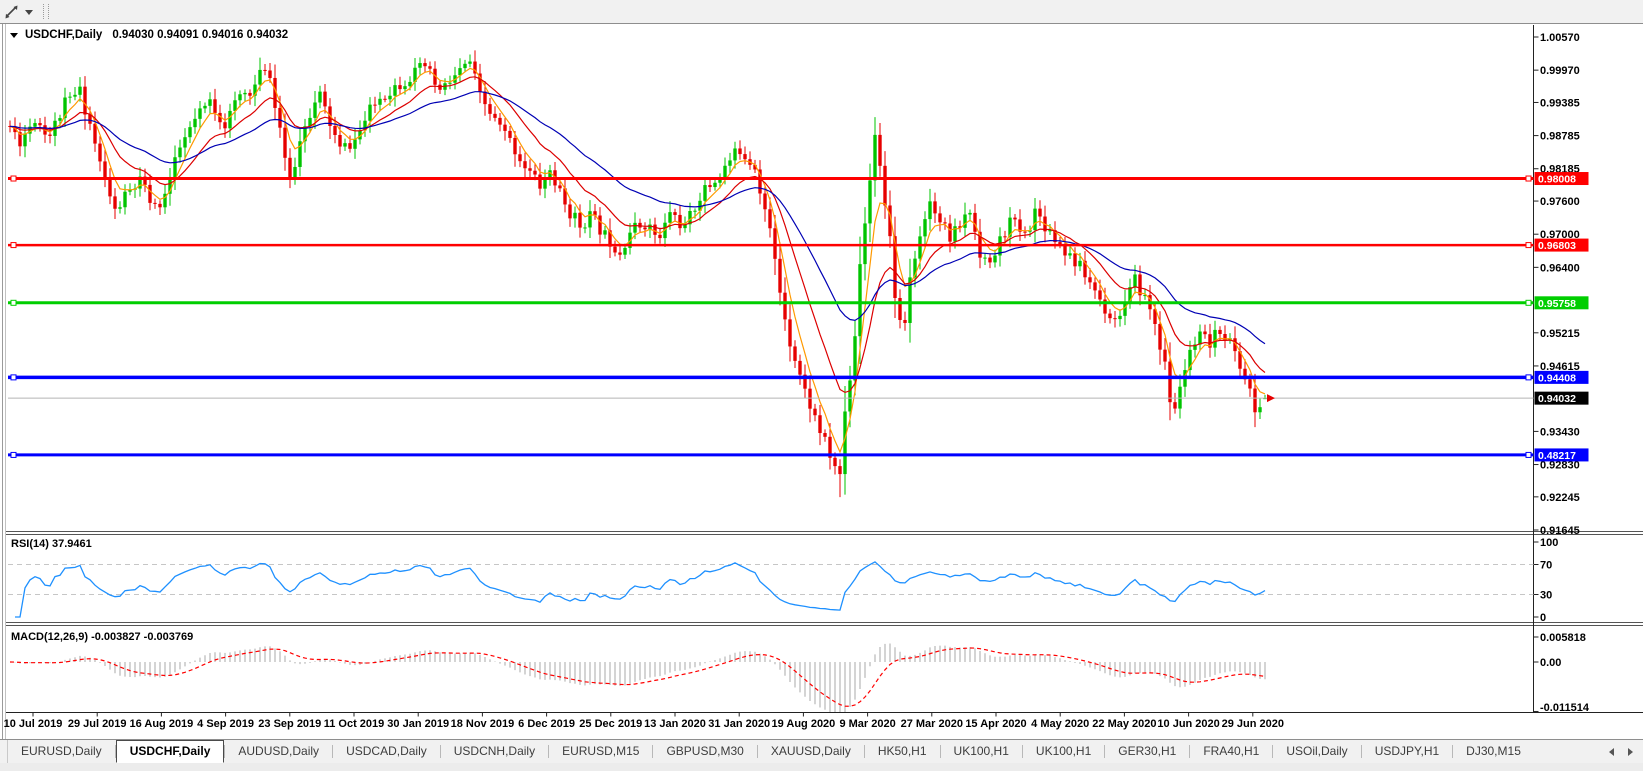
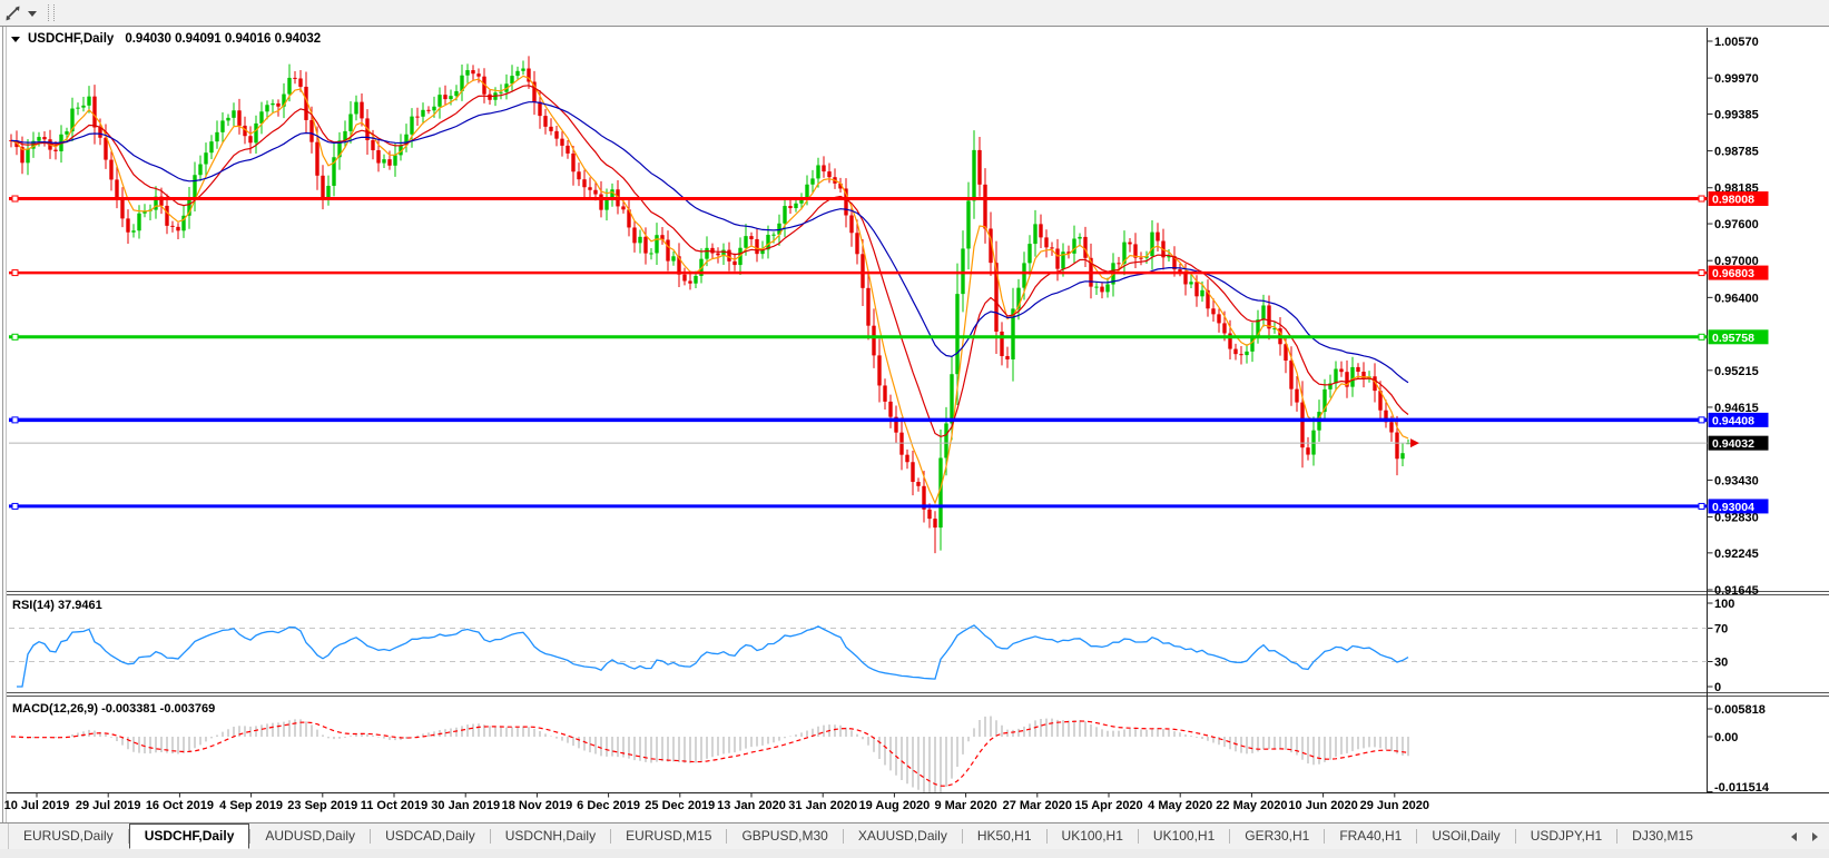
  1.00570
  0.99970
  0.99385
  0.98785
  0.98185
  0.97600
  0.97000
  0.96400
  0.95215
  0.94615
  0.93430
  0.92830
  0.92245
  0.91645
  100
  70
  30
  0
  0.005818
  0.00
  -0.011514
  10 Jul 2019
  29 Jul 2019
- 16 Aug 2019
+ 16 Oct 2019
  4 Sep 2019
  23 Sep 2019
  11 Oct 2019
  30 Jan 2019
  18 Nov 2019
  6 Dec 2019
  25 Dec 2019
  13 Jan 2020
  31 Jan 2020
  19 Aug 2020
  9 Mar 2020
  27 Mar 2020
  15 Apr 2020
  4 May 2020
  22 May 2020
  10 Jun 2020
  29 Jun 2020
  0.98008
  0.96803
  0.95758
  0.94408
- 0.48217
+ 0.93004
  0.94032
  USDCHF,Daily
  0.94030 0.94091 0.94016 0.94032
  RSI(14) 37.9461
- MACD(12,26,9) -0.003827 -0.003769
+ MACD(12,26,9) -0.003381 -0.003769
  EURUSD,Daily
  USDCHF,Daily
  AUDUSD,Daily
  USDCAD,Daily
  USDCNH,Daily
  EURUSD,M15
  GBPUSD,M30
  XAUUSD,Daily
  HK50,H1
  UK100,H1
  UK100,H1
  GER30,H1
  FRA40,H1
  USOil,Daily
  USDJPY,H1
  DJ30,M15
